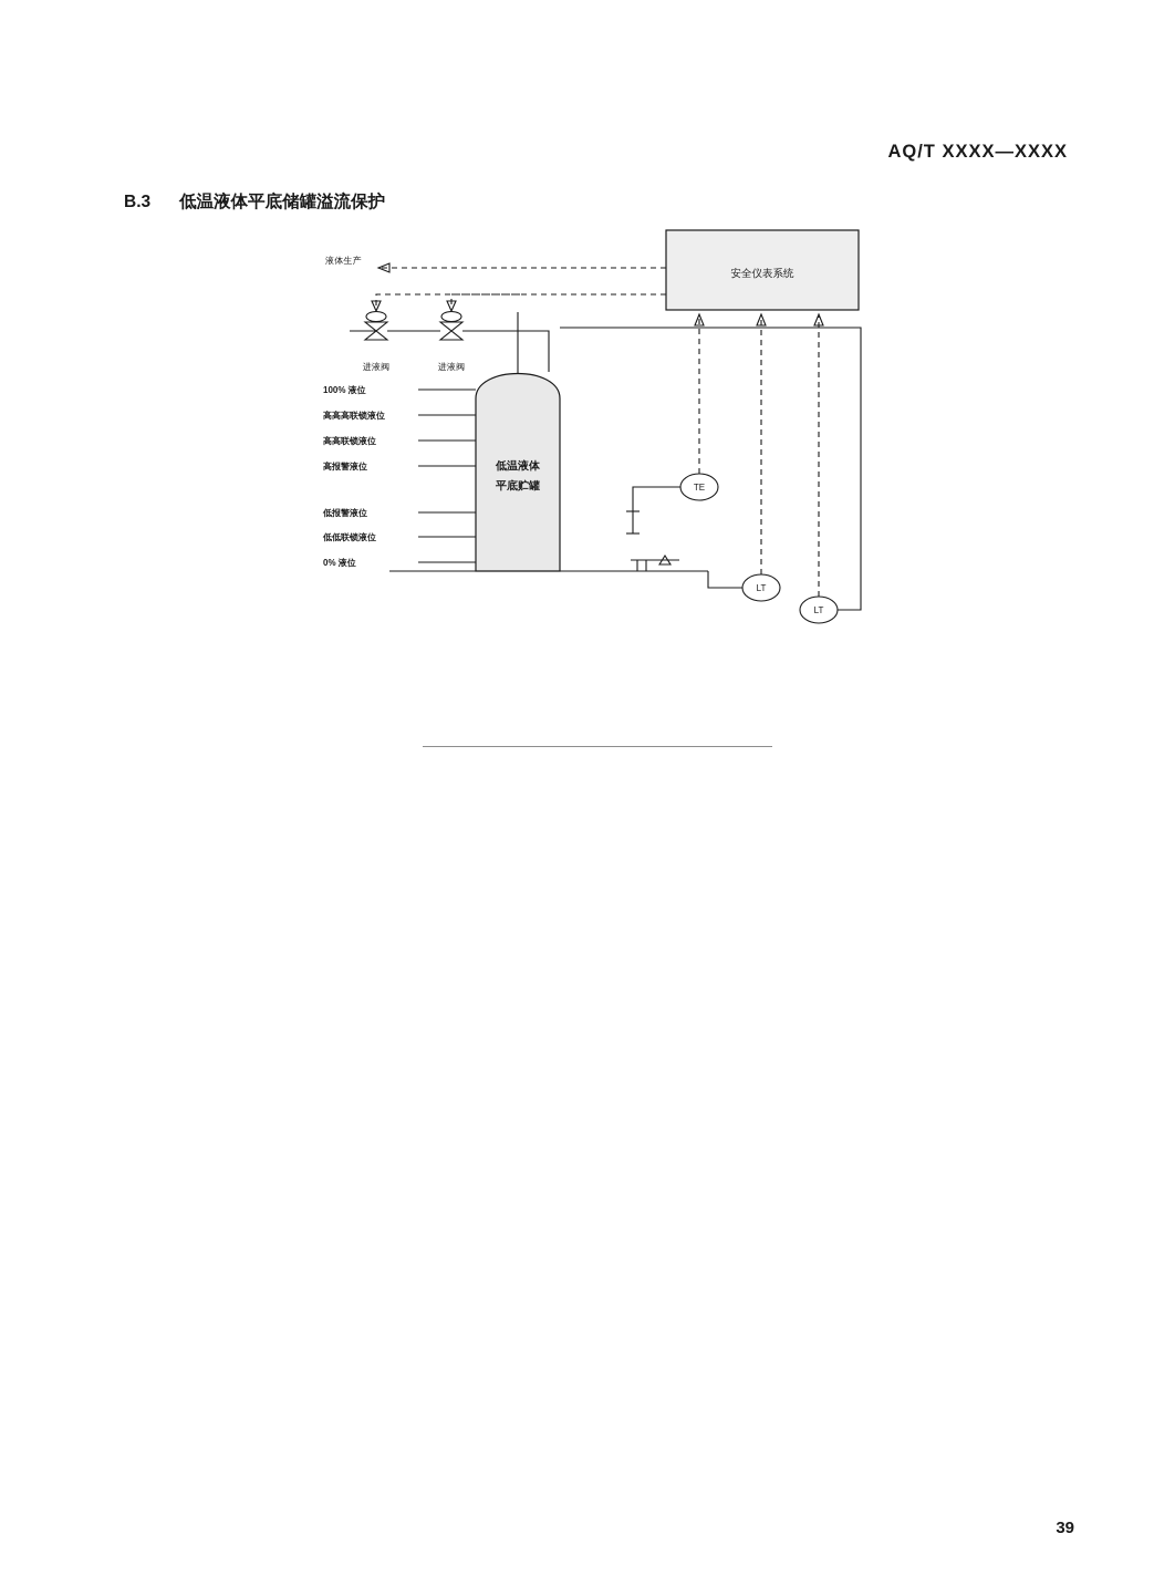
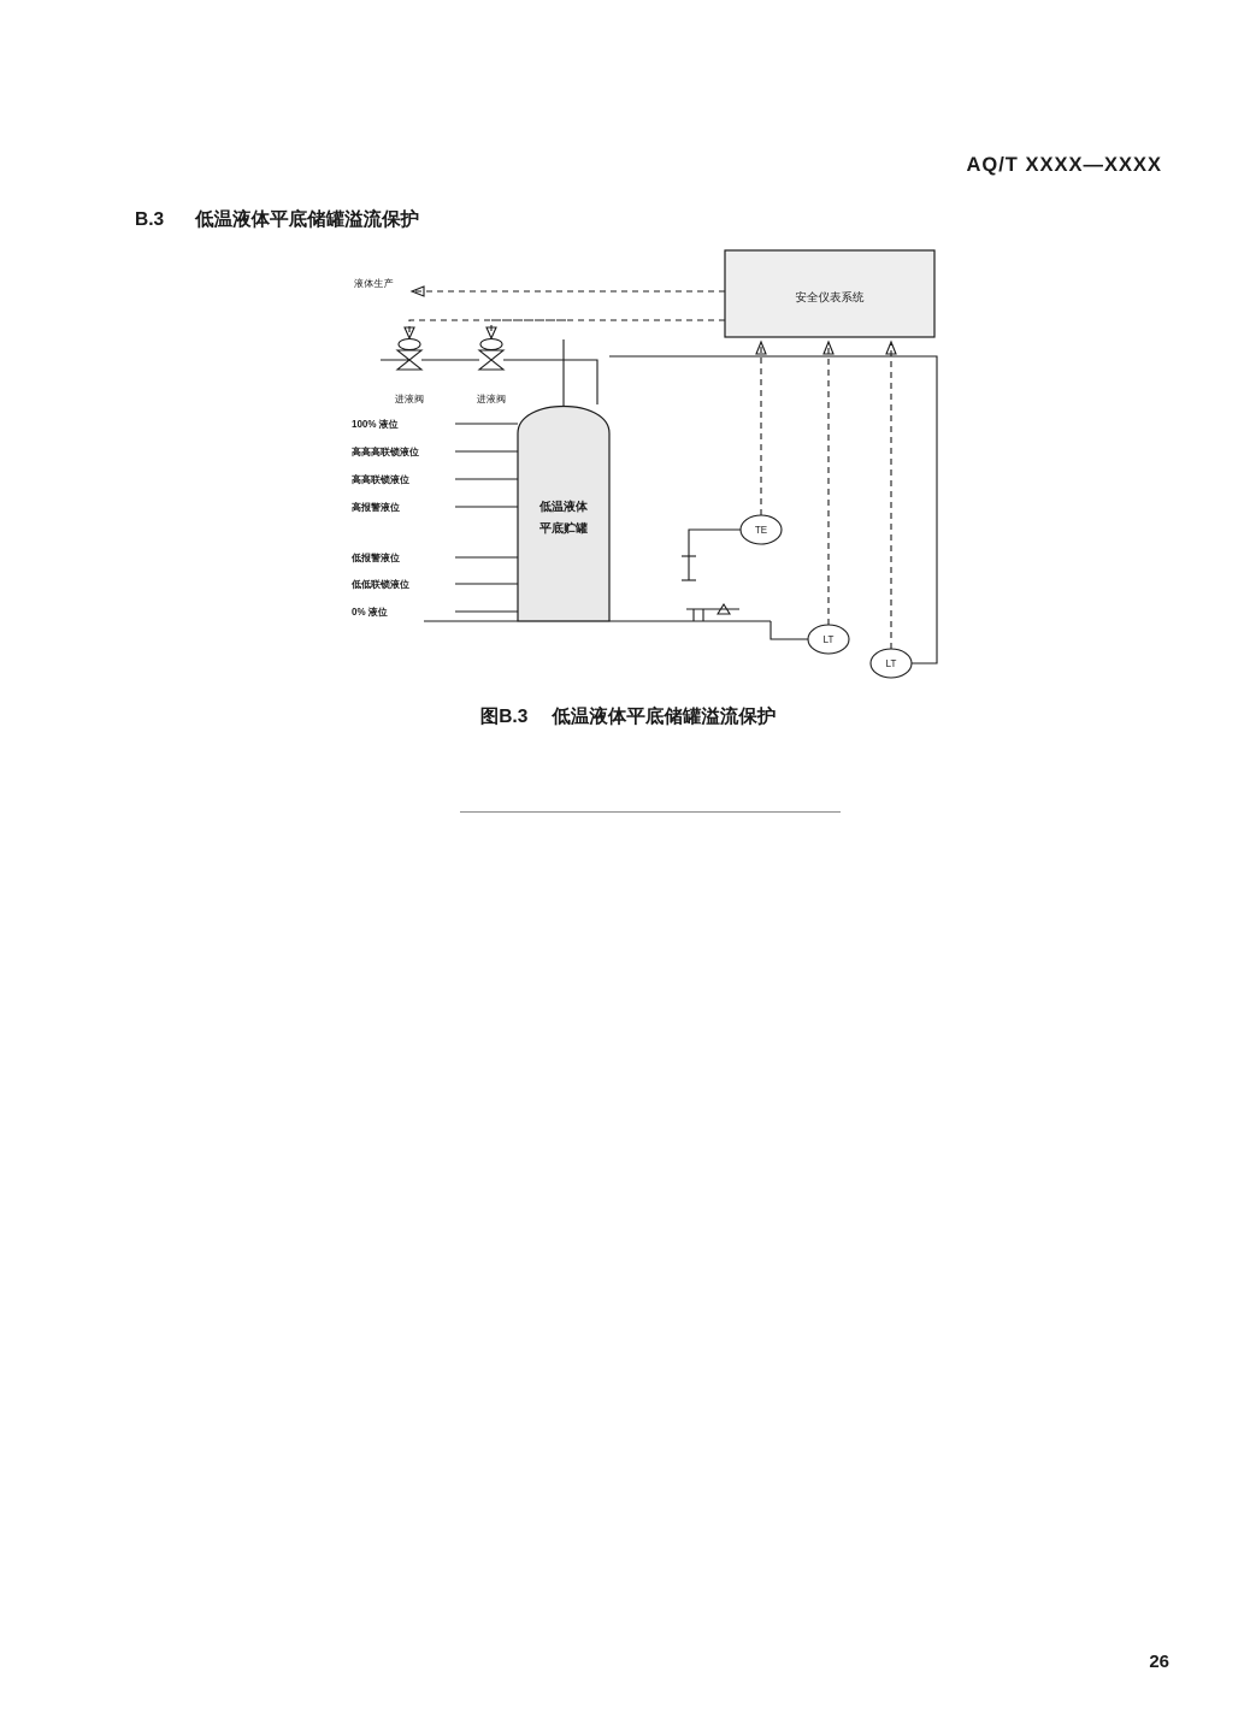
  AQ/T XXXX—XXXX
  B.3 低温液体平底储罐溢流保护
  安全仪表系统
  液体生产
  进液阀
  进液阀
  低温液体
  平底贮罐
  100% 液位
  高高高联锁液位
  高高联锁液位
  高报警液位
  低报警液位
  低低联锁液位
  0% 液位
  TE
  LT
  LT
+ 图B.3 低温液体平底储罐溢流保护
- 39
+ 26
